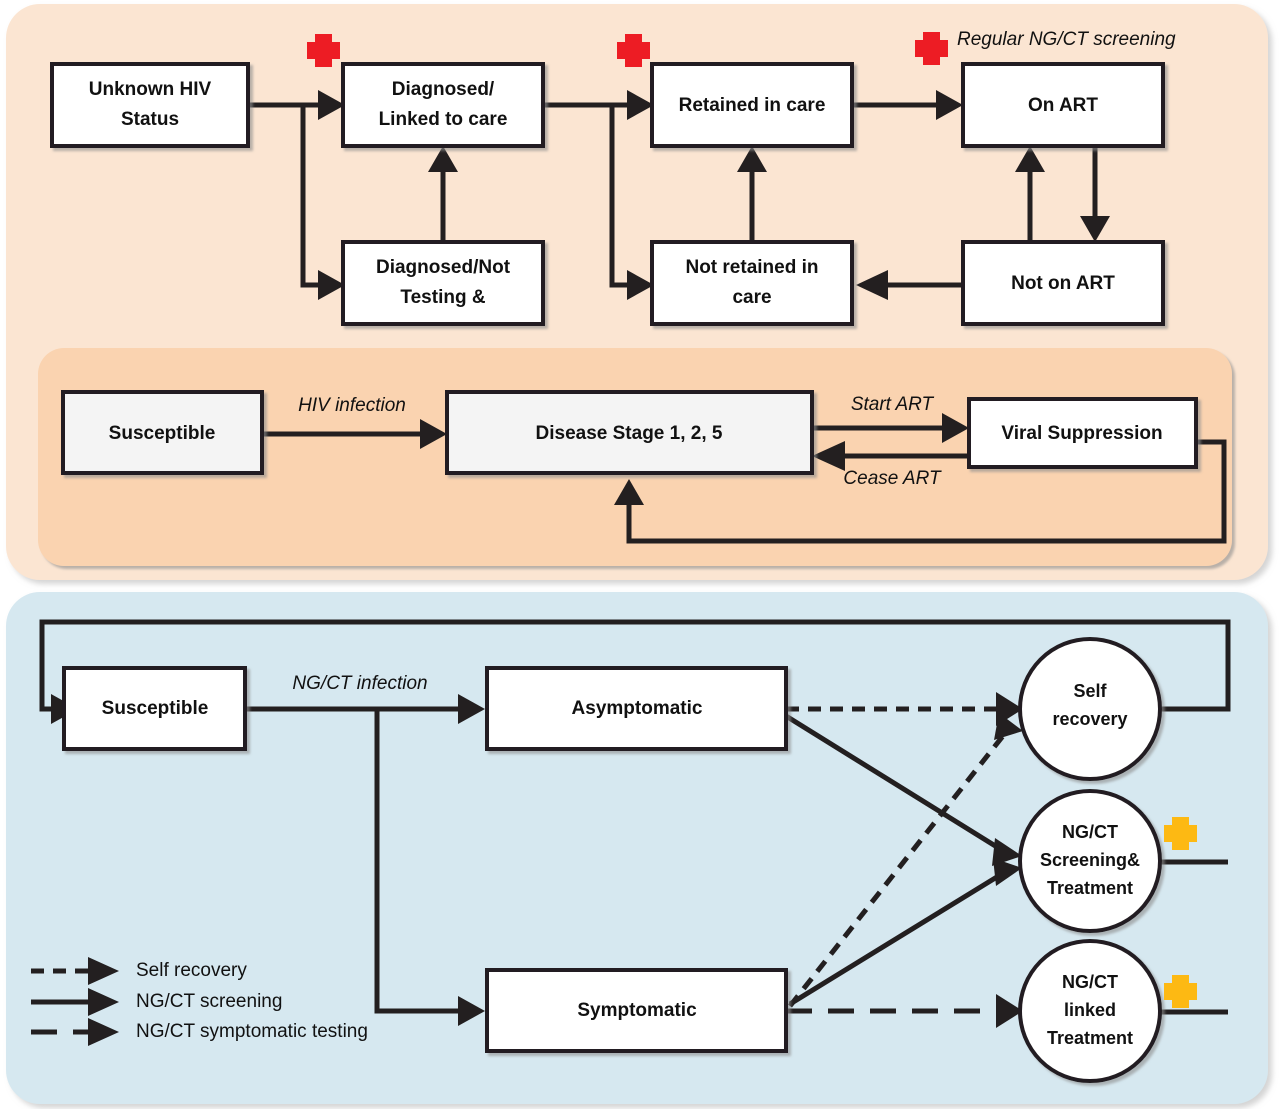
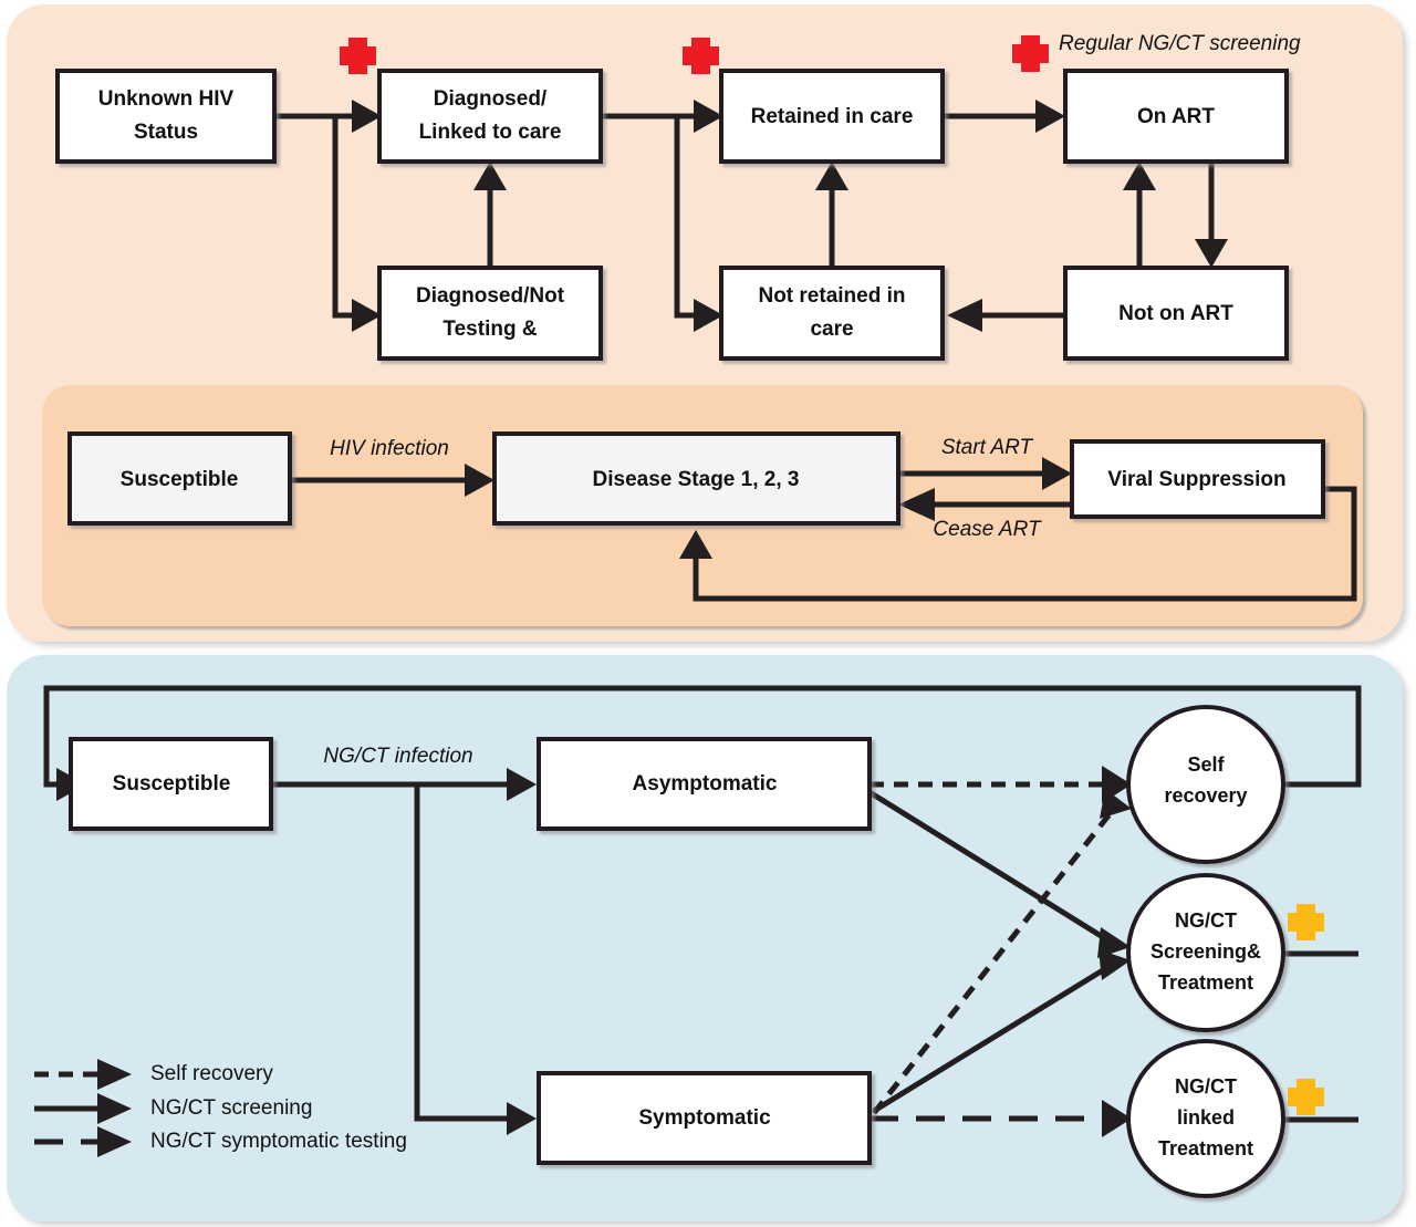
  Unknown HIV
  Status
  Diagnosed/
  Linked to care
  Retained in care
  On ART
  Diagnosed/Not
  Testing &
  Not retained in
  care
  Not on ART
  Regular NG/CT screening
  HIV infection
  Start ART
  Cease ART
  Susceptible
- Disease Stage 1, 2, 5
+ Disease Stage 1, 2, 3
  Viral Suppression
  NG/CT infection
  Susceptible
  Asymptomatic
  Symptomatic
  Self
  recovery
  NG/CT
  Screening&
  Treatment
  NG/CT
  linked
  Treatment
  Self recovery
  NG/CT screening
  NG/CT symptomatic testing
